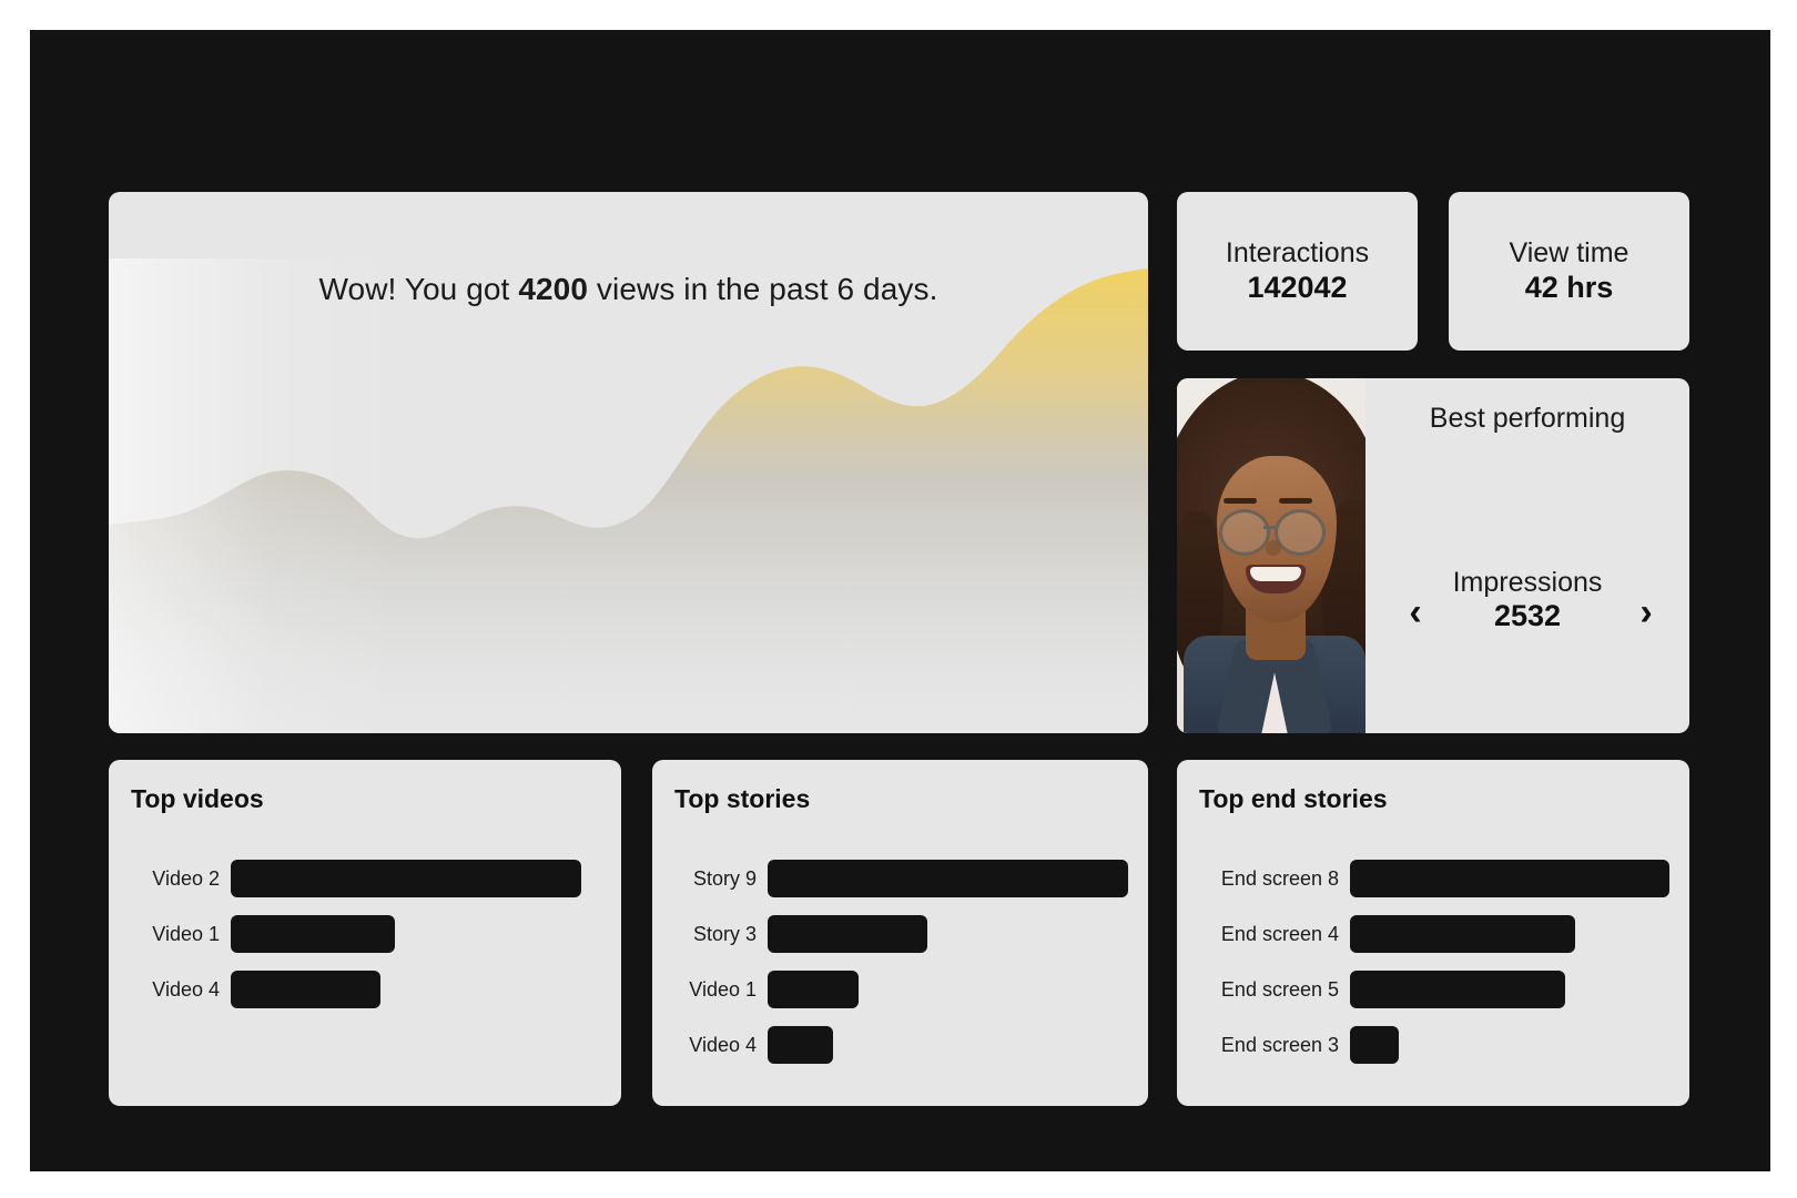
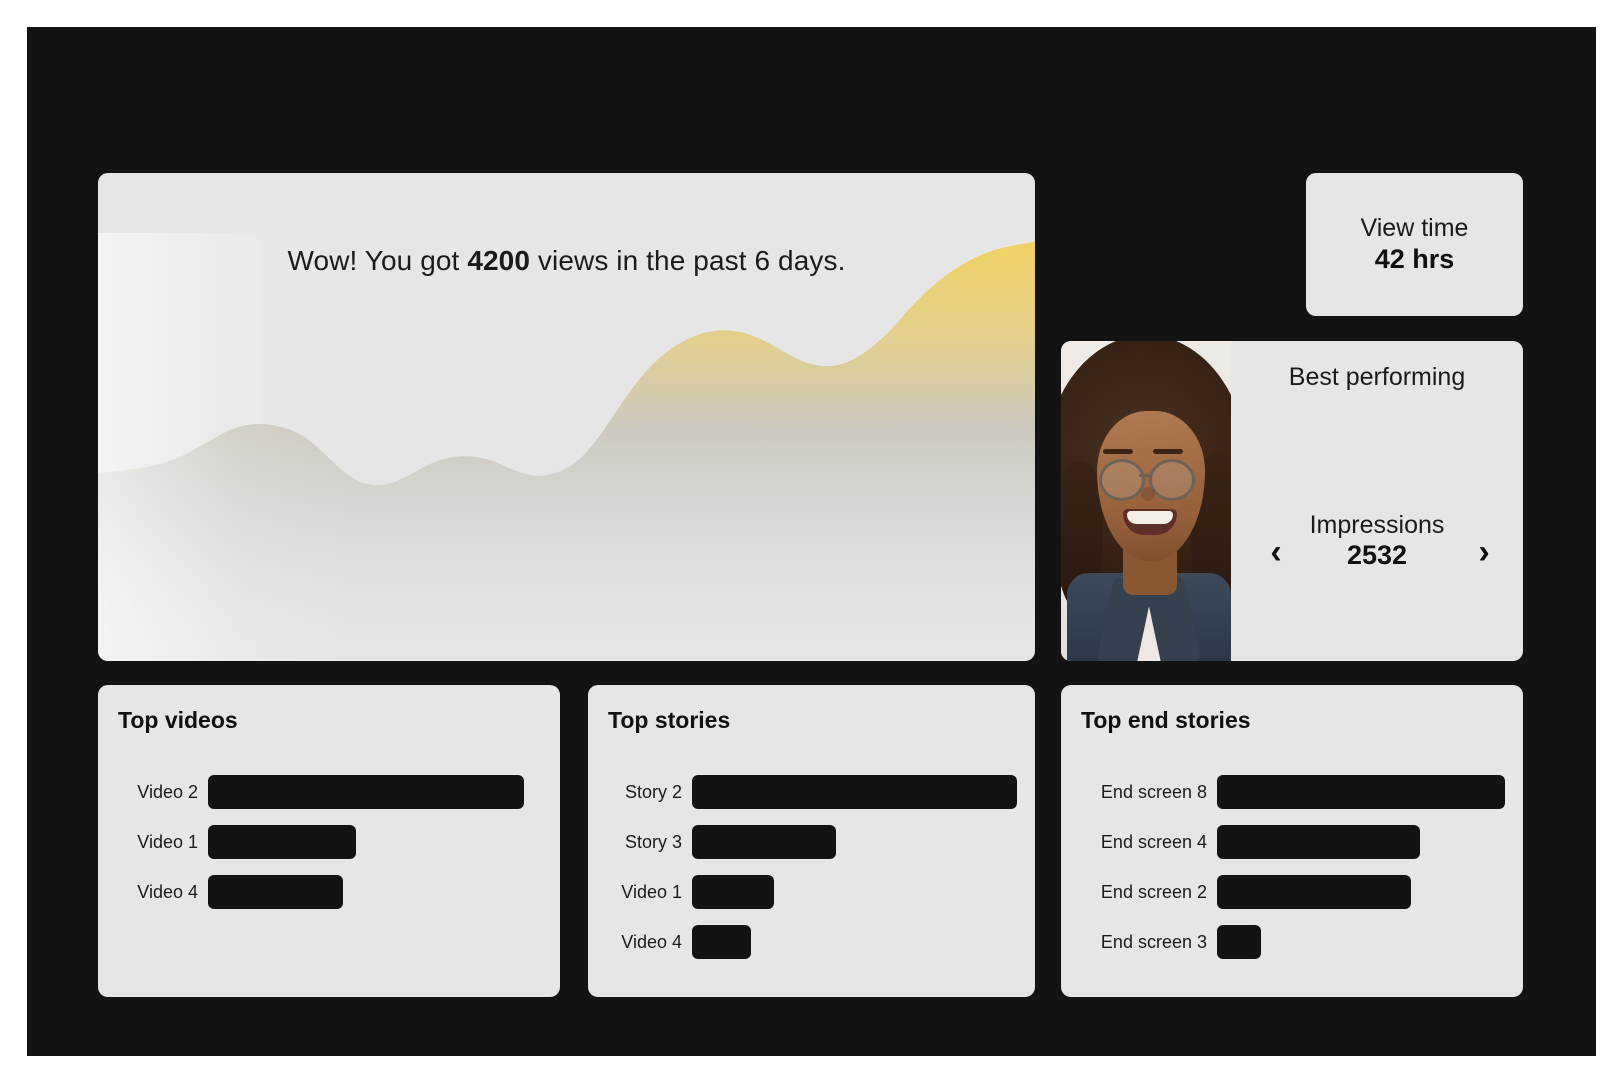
  Wow! You got 4200 views in the past 6 days.
- Interactions
- 142042
  View time
  42 hrs
  Best performing
  ‹
  ›
  Impressions
  2532
  Top videos
  Video 2
  Video 1
  Video 4
  Top stories
- Story 9
+ Story 2
  Story 3
  Video 1
  Video 4
  Top end stories
  End screen 8
  End screen 4
- End screen 5
+ End screen 2
  End screen 3
